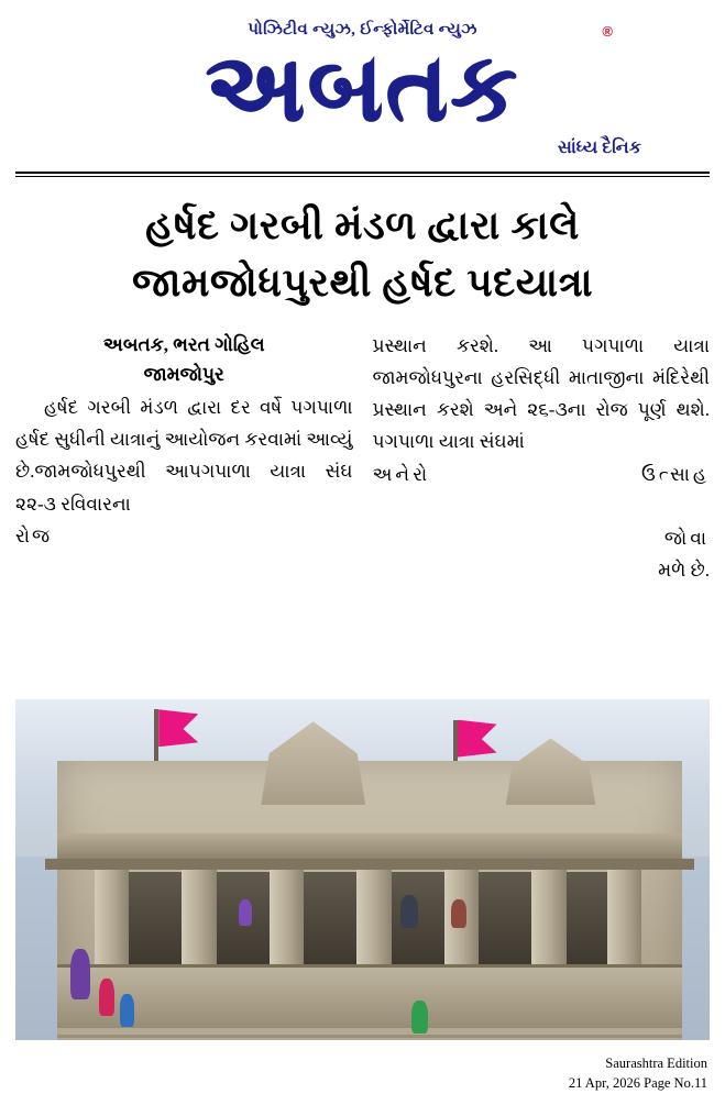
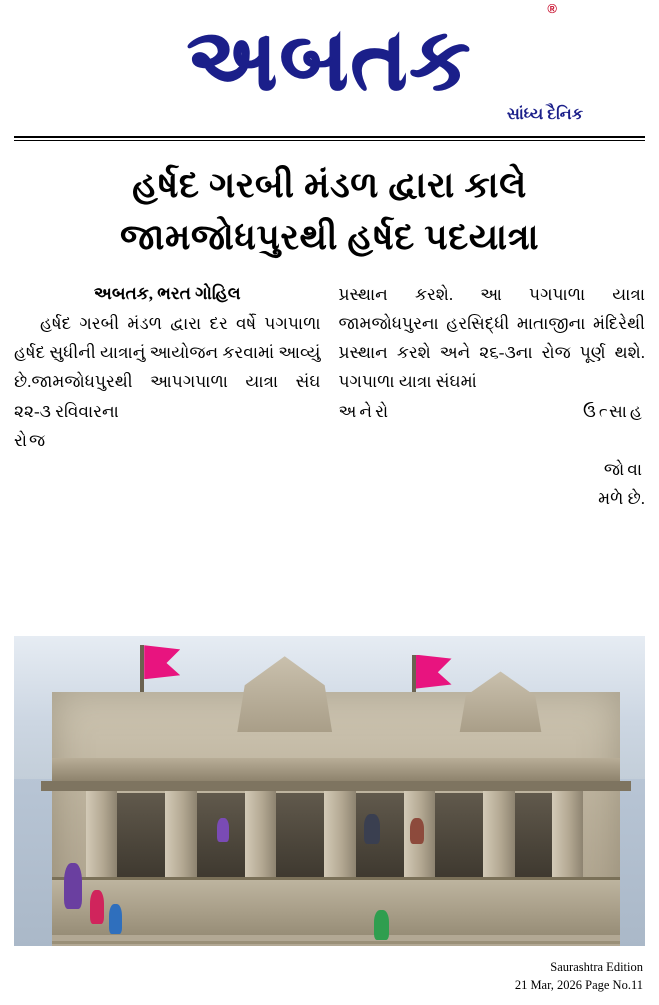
- પોઝિટીવ ન્યુઝ, ઈન્ફોર્મેટિવ ન્યુઝ
  અબતક
  ®
  સાંધ્ય દૈનિક
  હર્ષદ ગરબી મંડળ દ્વારા કાલે
  જામજોધપુરથી હર્ષદ પદયાત્રા
  અબતક, ભરત ગોહિલ
- જામજોપુર
  હર્ષદ ગરબી મંડળ દ્વારા દર વર્ષે પગપાળા હર્ષદ સુધીની યાત્રાનું આયોજન કરવામાં આવ્યું છે.જામજોધપુરથી આપગપાળા યાત્રા સંઘ ૨૨-૩ રવિવારના
  રોજ
  પ્રસ્થાન કરશે. આ પગપાળા યાત્રા જામજોધપુરના હરસિદ્ધી માતાજીના મંદિરેથી પ્રસ્થાન કરશે અને ૨૬-૩ના રોજ પૂર્ણ થશે. પગપાળા યાત્રા સંઘમાં
  અનેરો ઉત્સાહ
  જોવા
  મળે છે.
  Saurashtra Edition
- 21 Apr, 2026 Page No.11
+ 21 Mar, 2026 Page No.11
